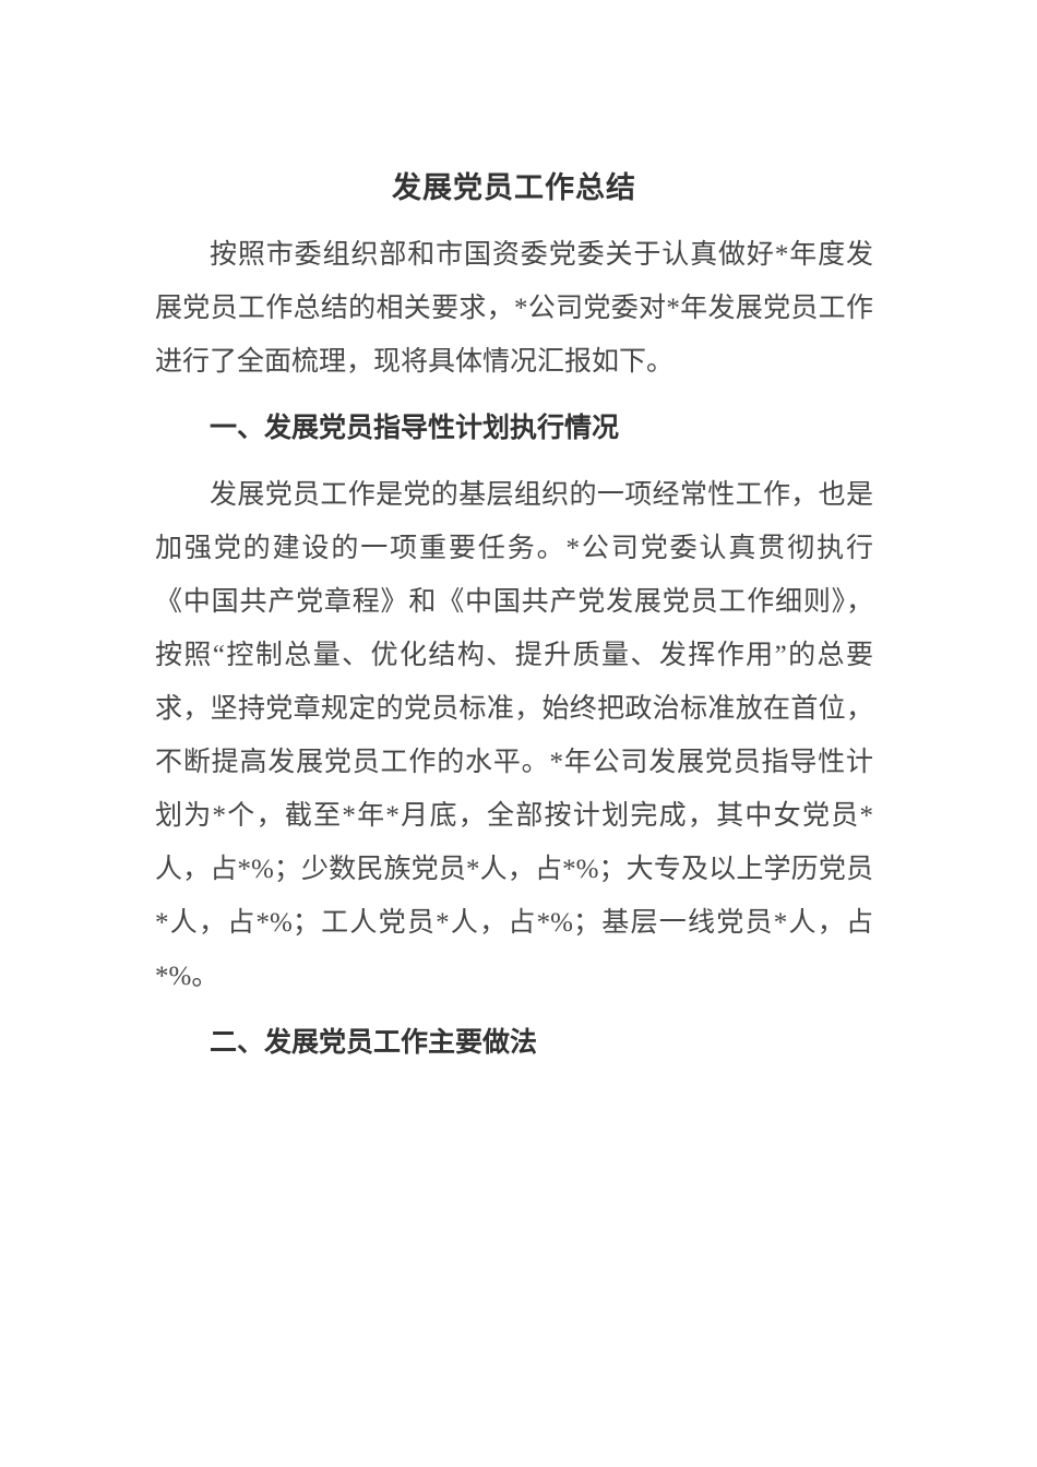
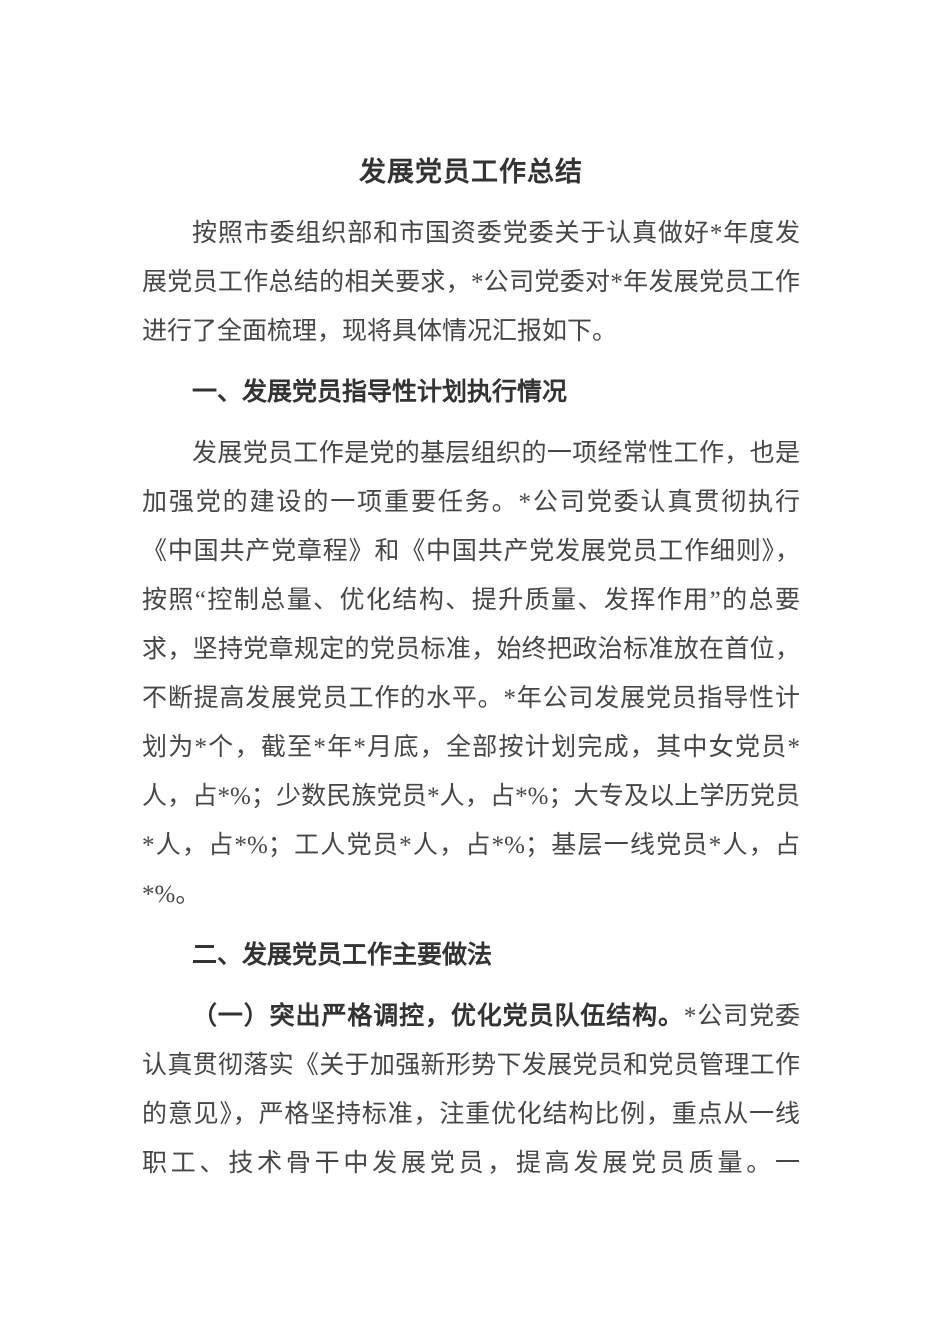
  发展党员工作总结
  按照市委组织部和市国资委党委关于认真做好*年度发展党员工作总结的相关要求，*公司党委对*年发展党员工作进行了全面梳理，现将具体情况汇报如下。
  一、发展党员指导性计划执行情况
  发展党员工作是党的基层组织的一项经常性工作，也是加强党的建设的一项重要任务。*公司党委认真贯彻执行《中国共产党章程》和《中国共产党发展党员工作细则》，按照“控制总量、优化结构、提升质量、发挥作用”的总要求，坚持党章规定的党员标准，始终把政治标准放在首位，不断提高发展党员工作的水平。*年公司发展党员指导性计划为*个，截至*年*月底，全部按计划完成，其中女党员*人，占*%；少数民族党员*人，占*%；大专及以上学历党员*人，占*%；工人党员*人，占*%；基层一线党员*人，占*%。
  二、发展党员工作主要做法
+ （一）突出严格调控，优化党员队伍结构。*公司党委认真贯彻落实《关于加强新形势下发展党员和党员管理工作的意见》，严格坚持标准，注重优化结构比例，重点从一线职工、技术骨干中发展党员，提高发展党员质量。一
